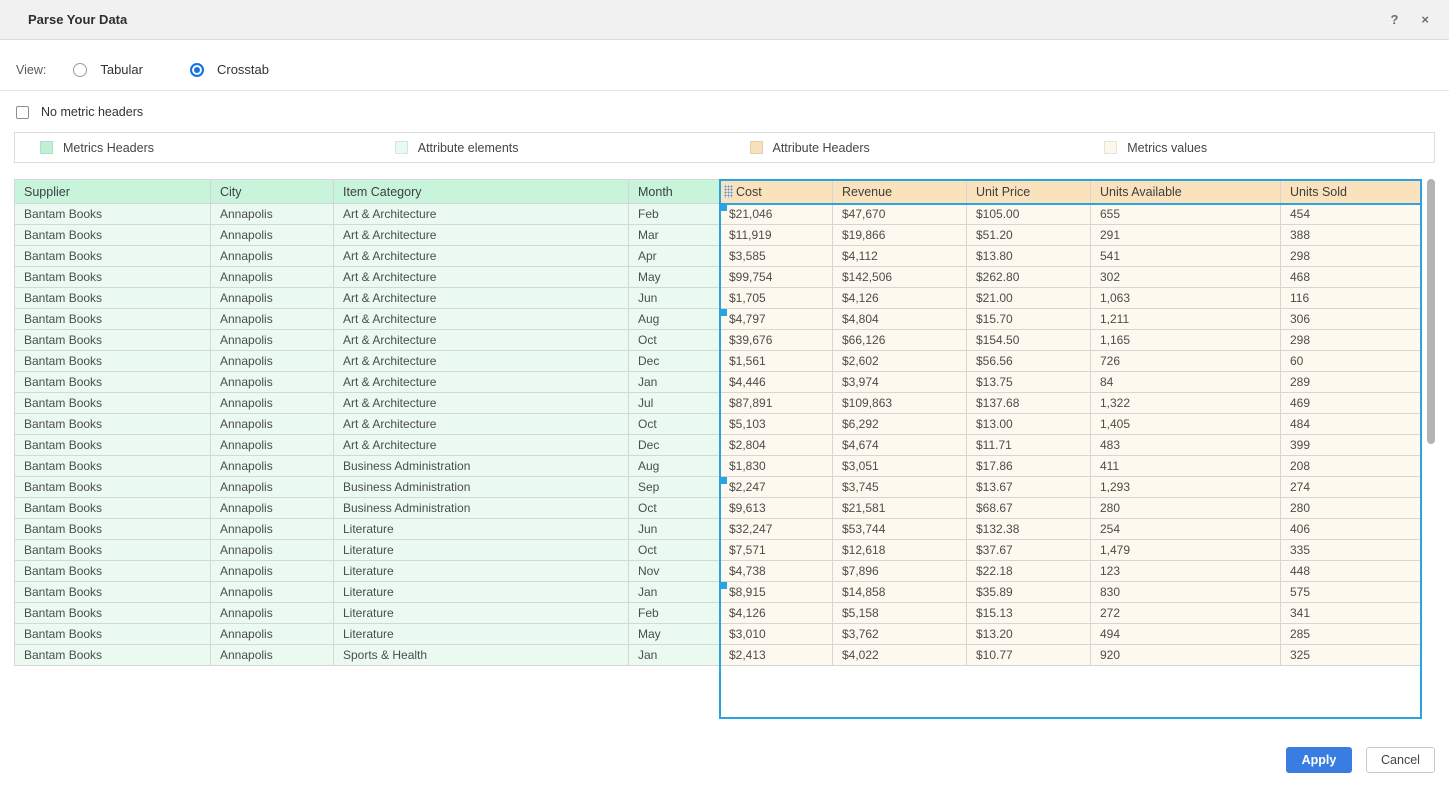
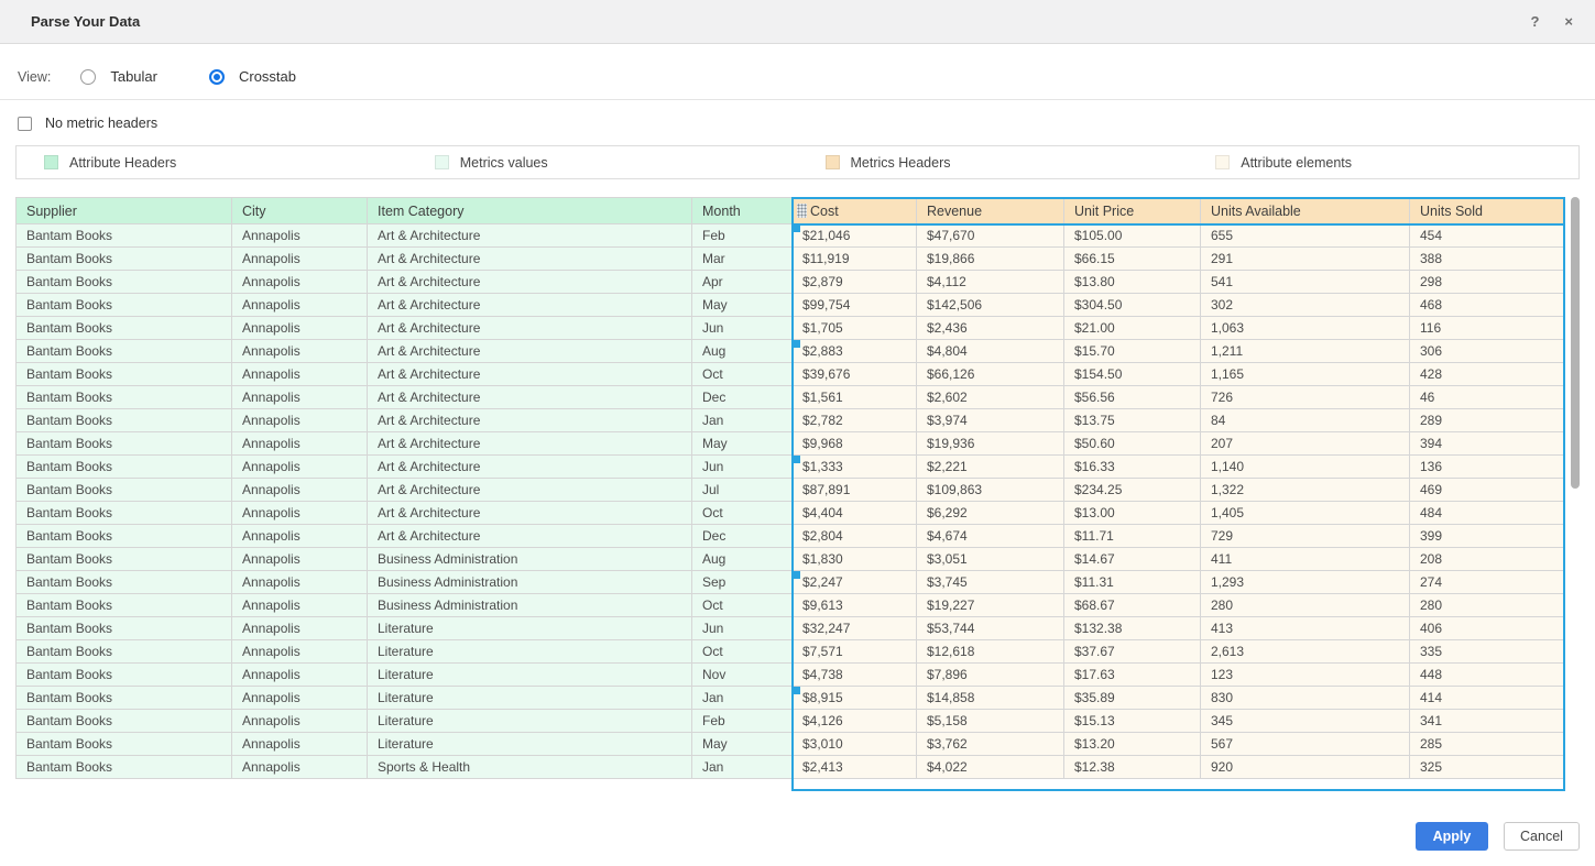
  Parse Your Data
  ?
  ×
  View:
  Tabular
  Crosstab
  No metric headers
- Metrics Headers
+ Attribute Headers
- Attribute elements
+ Metrics values
- Attribute Headers
+ Metrics Headers
- Metrics values
+ Attribute elements
  Supplier	City	Item Category	Month	Cost	Revenue	Unit Price	Units Available	Units Sold
  Bantam Books	Annapolis	Art & Architecture	Feb	$21,046	$47,670	$105.00	655	454
- Bantam Books	Annapolis	Art & Architecture	Mar	$11,919	$19,866	$51.20	291	388
+ Bantam Books	Annapolis	Art & Architecture	Mar	$11,919	$19,866	$66.15	291	388
- Bantam Books	Annapolis	Art & Architecture	Apr	$3,585	$4,112	$13.80	541	298
+ Bantam Books	Annapolis	Art & Architecture	Apr	$2,879	$4,112	$13.80	541	298
- Bantam Books	Annapolis	Art & Architecture	May	$99,754	$142,506	$262.80	302	468
+ Bantam Books	Annapolis	Art & Architecture	May	$99,754	$142,506	$304.50	302	468
- Bantam Books	Annapolis	Art & Architecture	Jun	$1,705	$4,126	$21.00	1,063	116
+ Bantam Books	Annapolis	Art & Architecture	Jun	$1,705	$2,436	$21.00	1,063	116
- Bantam Books	Annapolis	Art & Architecture	Aug	$4,797	$4,804	$15.70	1,211	306
+ Bantam Books	Annapolis	Art & Architecture	Aug	$2,883	$4,804	$15.70	1,211	306
- Bantam Books	Annapolis	Art & Architecture	Oct	$39,676	$66,126	$154.50	1,165	298
+ Bantam Books	Annapolis	Art & Architecture	Oct	$39,676	$66,126	$154.50	1,165	428
- Bantam Books	Annapolis	Art & Architecture	Dec	$1,561	$2,602	$56.56	726	60
+ Bantam Books	Annapolis	Art & Architecture	Dec	$1,561	$2,602	$56.56	726	46
- Bantam Books	Annapolis	Art & Architecture	Jan	$4,446	$3,974	$13.75	84	289
+ Bantam Books	Annapolis	Art & Architecture	Jan	$2,782	$3,974	$13.75	84	289
+ Bantam Books	Annapolis	Art & Architecture	May	$9,968	$19,936	$50.60	207	394
+ Bantam Books	Annapolis	Art & Architecture	Jun	$1,333	$2,221	$16.33	1,140	136
- Bantam Books	Annapolis	Art & Architecture	Jul	$87,891	$109,863	$137.68	1,322	469
+ Bantam Books	Annapolis	Art & Architecture	Jul	$87,891	$109,863	$234.25	1,322	469
- Bantam Books	Annapolis	Art & Architecture	Oct	$5,103	$6,292	$13.00	1,405	484
+ Bantam Books	Annapolis	Art & Architecture	Oct	$4,404	$6,292	$13.00	1,405	484
- Bantam Books	Annapolis	Art & Architecture	Dec	$2,804	$4,674	$11.71	483	399
+ Bantam Books	Annapolis	Art & Architecture	Dec	$2,804	$4,674	$11.71	729	399
- Bantam Books	Annapolis	Business Administration	Aug	$1,830	$3,051	$17.86	411	208
+ Bantam Books	Annapolis	Business Administration	Aug	$1,830	$3,051	$14.67	411	208
- Bantam Books	Annapolis	Business Administration	Sep	$2,247	$3,745	$13.67	1,293	274
+ Bantam Books	Annapolis	Business Administration	Sep	$2,247	$3,745	$11.31	1,293	274
- Bantam Books	Annapolis	Business Administration	Oct	$9,613	$21,581	$68.67	280	280
+ Bantam Books	Annapolis	Business Administration	Oct	$9,613	$19,227	$68.67	280	280
- Bantam Books	Annapolis	Literature	Jun	$32,247	$53,744	$132.38	254	406
+ Bantam Books	Annapolis	Literature	Jun	$32,247	$53,744	$132.38	413	406
- Bantam Books	Annapolis	Literature	Oct	$7,571	$12,618	$37.67	1,479	335
+ Bantam Books	Annapolis	Literature	Oct	$7,571	$12,618	$37.67	2,613	335
- Bantam Books	Annapolis	Literature	Nov	$4,738	$7,896	$22.18	123	448
+ Bantam Books	Annapolis	Literature	Nov	$4,738	$7,896	$17.63	123	448
- Bantam Books	Annapolis	Literature	Jan	$8,915	$14,858	$35.89	830	575
+ Bantam Books	Annapolis	Literature	Jan	$8,915	$14,858	$35.89	830	414
- Bantam Books	Annapolis	Literature	Feb	$4,126	$5,158	$15.13	272	341
+ Bantam Books	Annapolis	Literature	Feb	$4,126	$5,158	$15.13	345	341
- Bantam Books	Annapolis	Literature	May	$3,010	$3,762	$13.20	494	285
+ Bantam Books	Annapolis	Literature	May	$3,010	$3,762	$13.20	567	285
- Bantam Books	Annapolis	Sports & Health	Jan	$2,413	$4,022	$10.77	920	325
+ Bantam Books	Annapolis	Sports & Health	Jan	$2,413	$4,022	$12.38	920	325
  Apply
  Cancel
